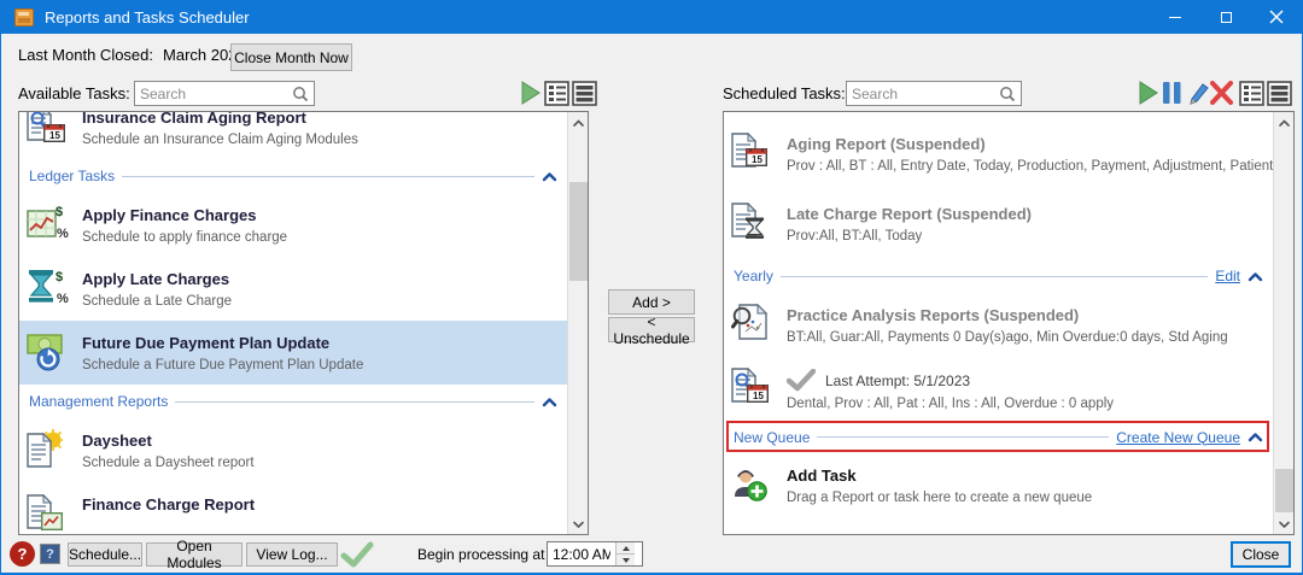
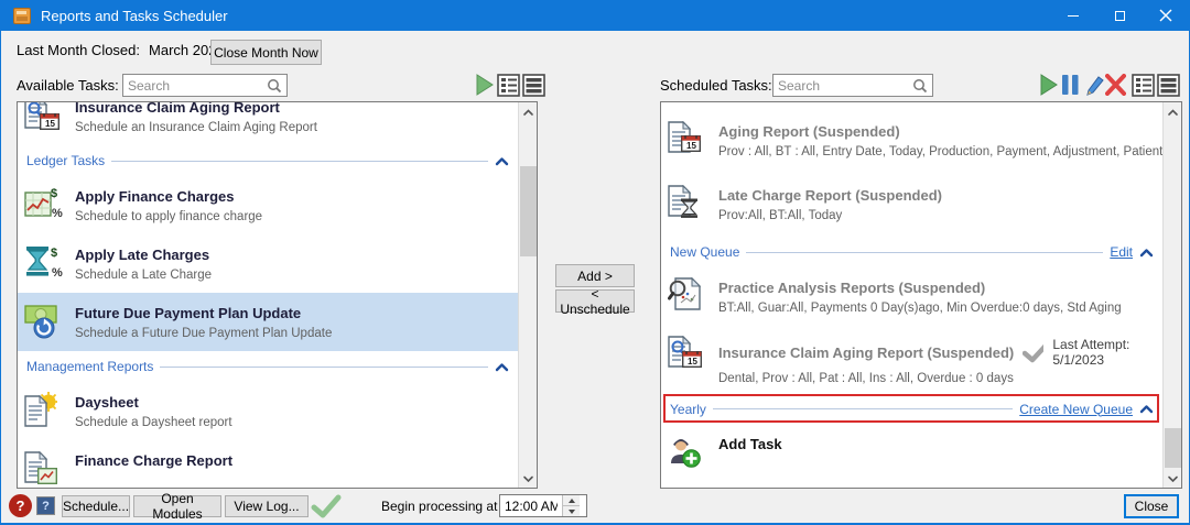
  Reports and Tasks Scheduler
  Last Month Closed:
  March 20
  Close Month Now
  Available Tasks:
  Search
  Scheduled Tasks:
  Search
  15
  Insurance Claim Aging Report
- Schedule an Insurance Claim Aging Modules
+ Schedule an Insurance Claim Aging Report
  Ledger Tasks
  $
  %
  Apply Finance Charges
  Schedule to apply finance charge
  $
  %
  Apply Late Charges
  Schedule a Late Charge
  Future Due Payment Plan Update
  Schedule a Future Due Payment Plan Update
  Management Reports
  Daysheet
  Schedule a Daysheet report
  Finance Charge Report
  Add >
  < Unschedule
  15
  Aging Report (Suspended)
  Prov : All, BT : All, Entry Date, Today, Production, Payment, Adjustment, Patient
  Late Charge Report (Suspended)
  Prov:All, BT:All, Today
- Yearly
+ New Queue
  Edit
  Practice Analysis Reports (Suspended)
  BT:All, Guar:All, Payments 0 Day(s)ago, Min Overdue:0 days, Std Aging
  15
+ Insurance Claim Aging Report (Suspended)
  Last Attempt: 5/1/2023
- Dental, Prov : All, Pat : All, Ins : All, Overdue : 0 apply
+ Dental, Prov : All, Pat : All, Ins : All, Overdue : 0 days
- New Queue
+ Yearly
  Create New Queue
  Add Task
- Drag a Report or task here to create a new queue
  ?
  ?
  Schedule...
  Open Modules
  View Log...
  Begin processing at
  12:00 AM
  Close
